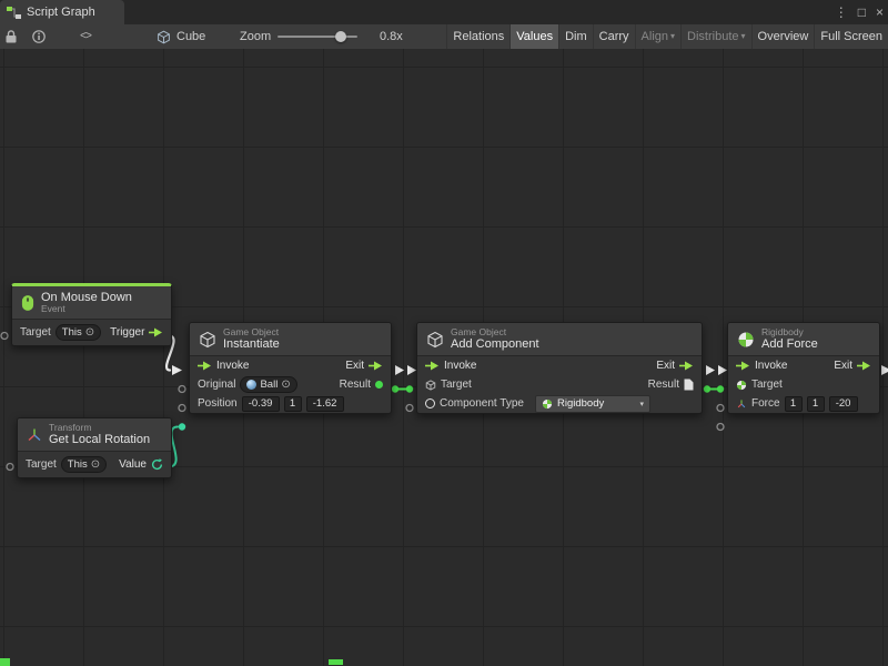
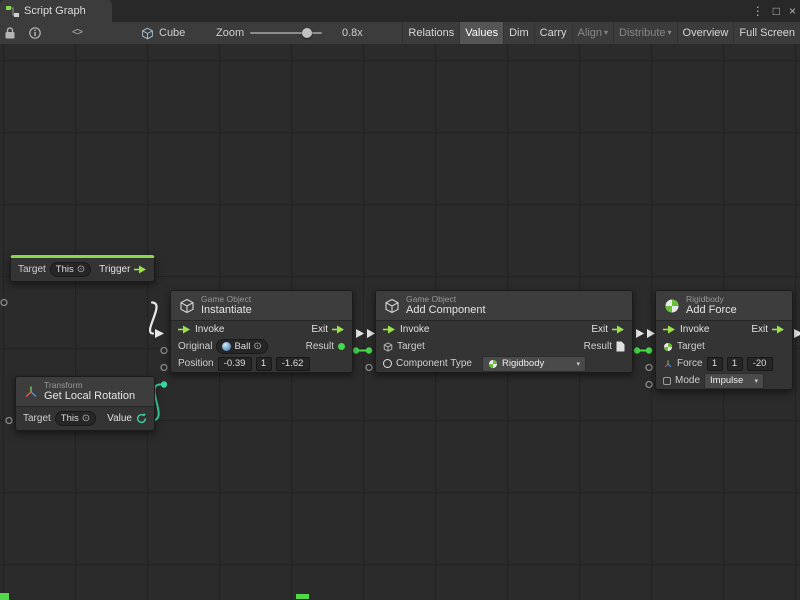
  Script Graph
  ⋮
  □
  ×
  <>
  Cube
  Zoom
  0.8x
  Relations
  Values
  Dim
  Carry
  Align
  ▾
  Distribute
  ▾
  Overview
  Full Screen
- On Mouse Down
- Event
  Target
  This
  ⊙
  Trigger
  Transform
  Get Local Rotation
  Target
  This
  ⊙
  Value
  Game Object
  Instantiate
  Invoke
  Exit
  Original
  Ball
  ⊙
  Result
  Position
  -0.39
  1
  -1.62
  Game Object
  Add Component
  Invoke
  Exit
  Target
  Result
  Component Type
  Rigidbody
  Rigidbody
  Add Force
  Invoke
  Exit
  Target
  Force
  1
  1
  -20
+ Mode
+ Impulse
